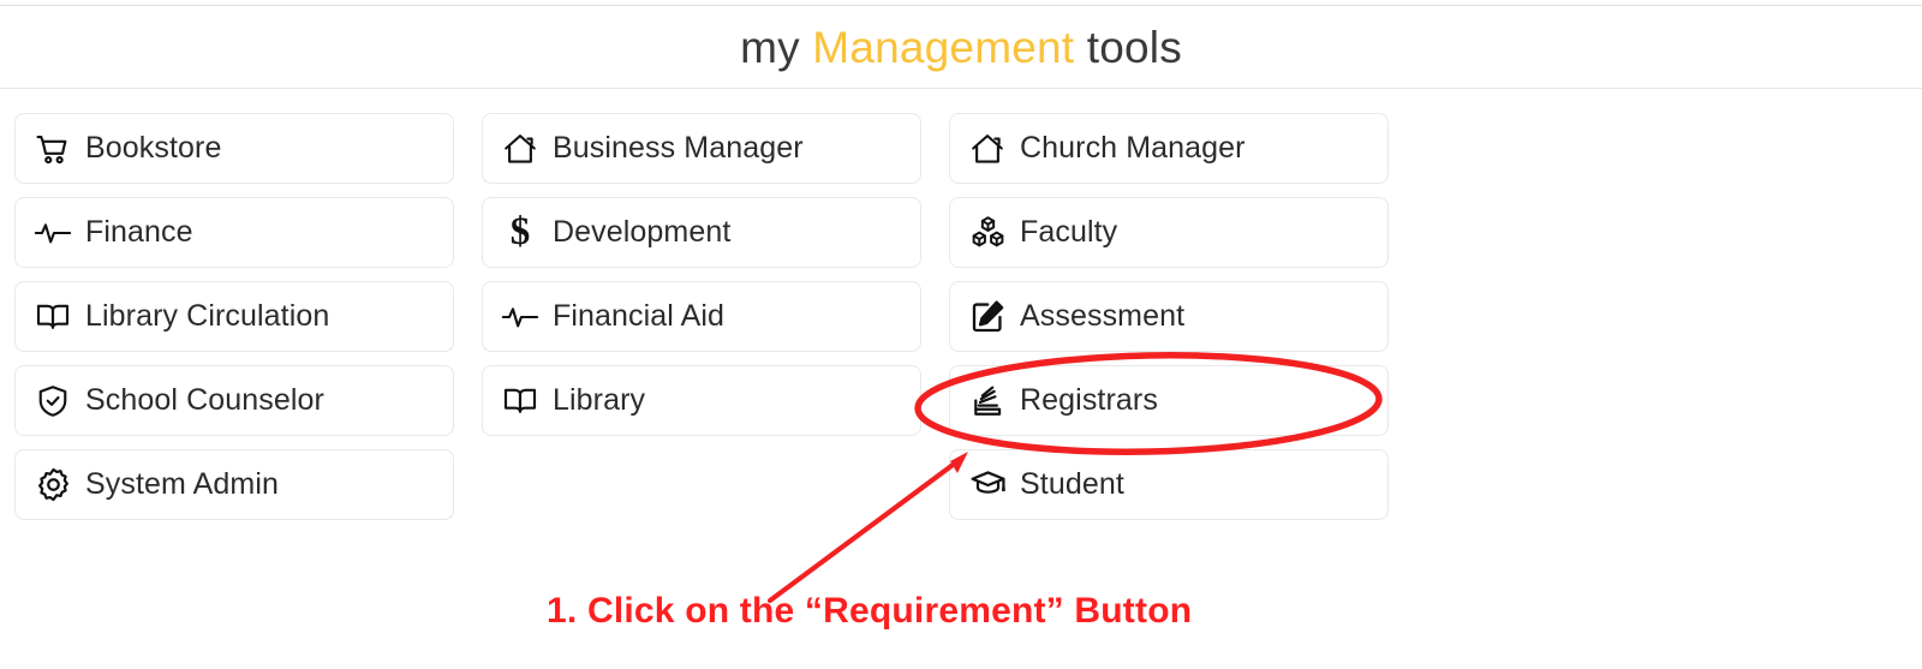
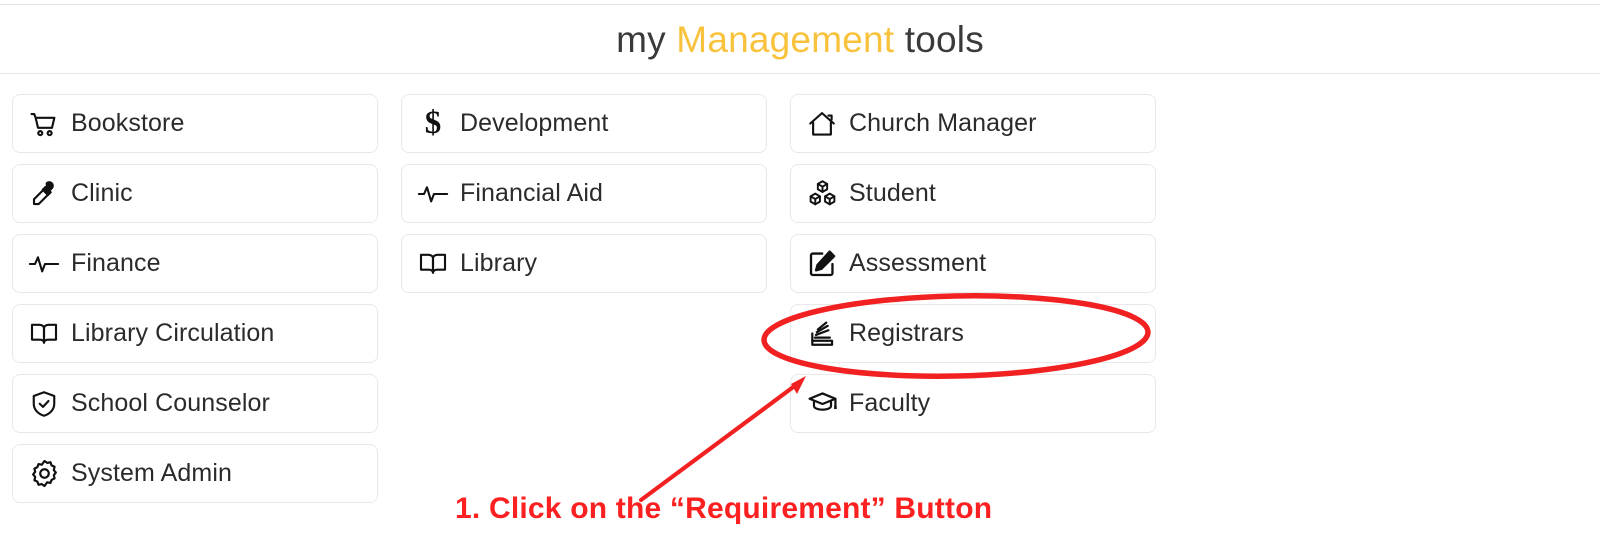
  my Management tools
  Bookstore
+ Clinic
  Finance
  Library Circulation
  School Counselor
  System Admin
- Business Manager
  $
  Development
  Financial Aid
  Library
  Church Manager
- Faculty
+ Student
  Assessment
  Registrars
- Student
+ Faculty
  1. Click on the “Requirement” Button
